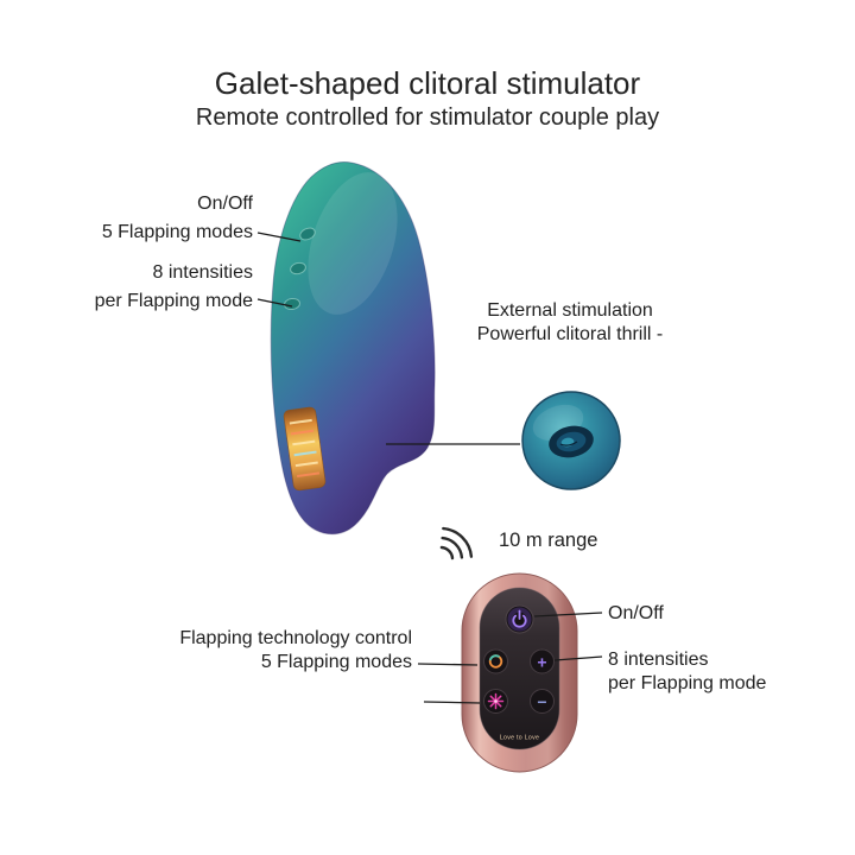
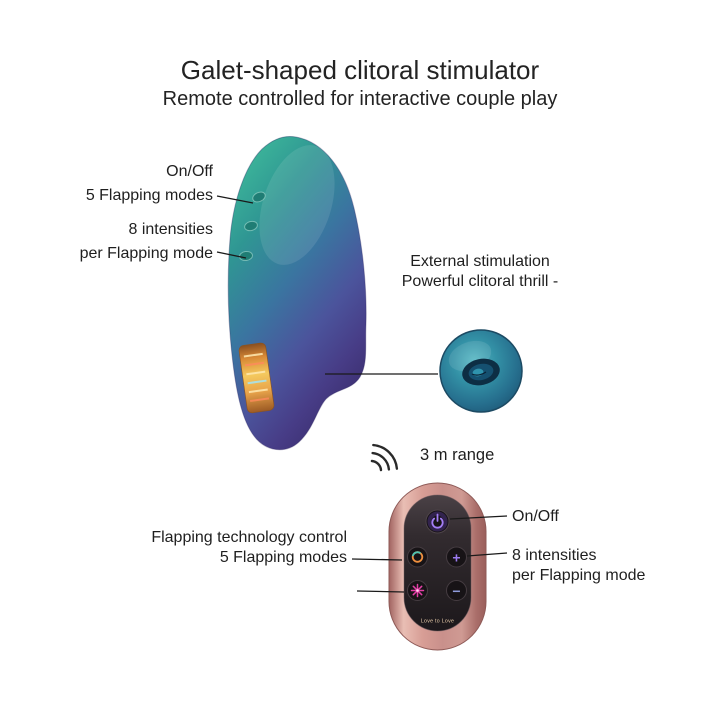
  +
  −
  Galet-shaped clitoral stimulator
- Remote controlled for stimulator couple play
+ Remote controlled for interactive couple play
  On/Off
  5 Flapping modes
  8 intensities
  per Flapping mode
  External stimulation
  Powerful clitoral thrill -
- 10 m range
+ 3 m range
  Flapping technology control
  5 Flapping modes
  On/Off
  8 intensities
  per Flapping mode
